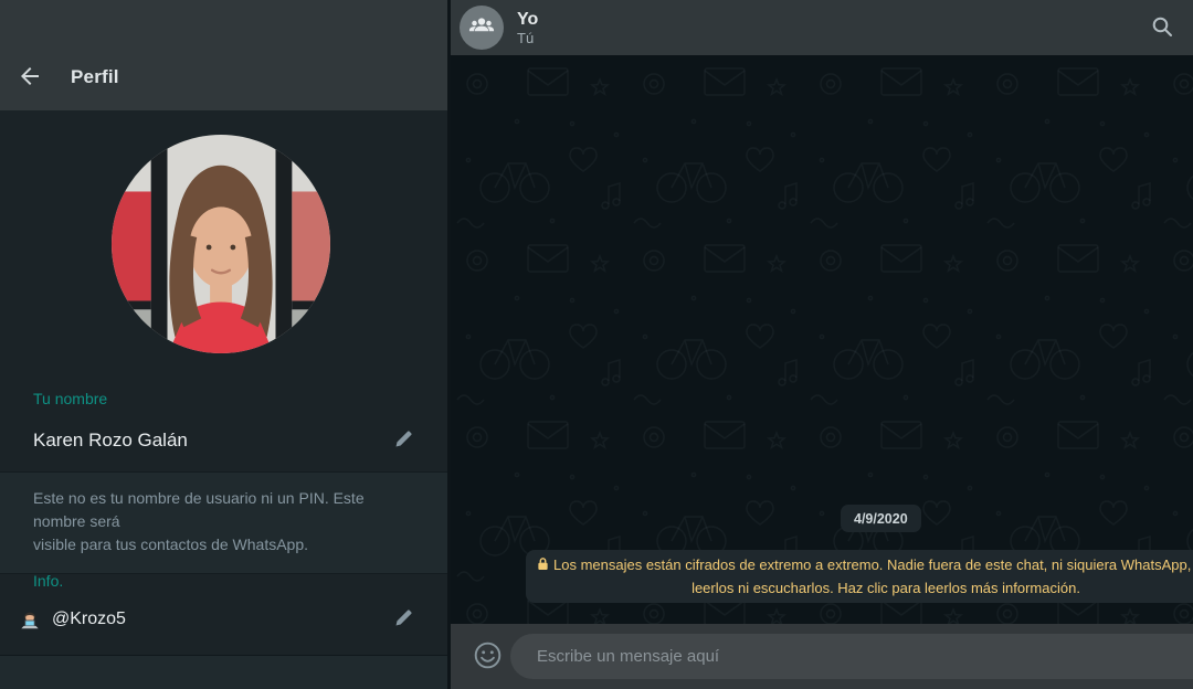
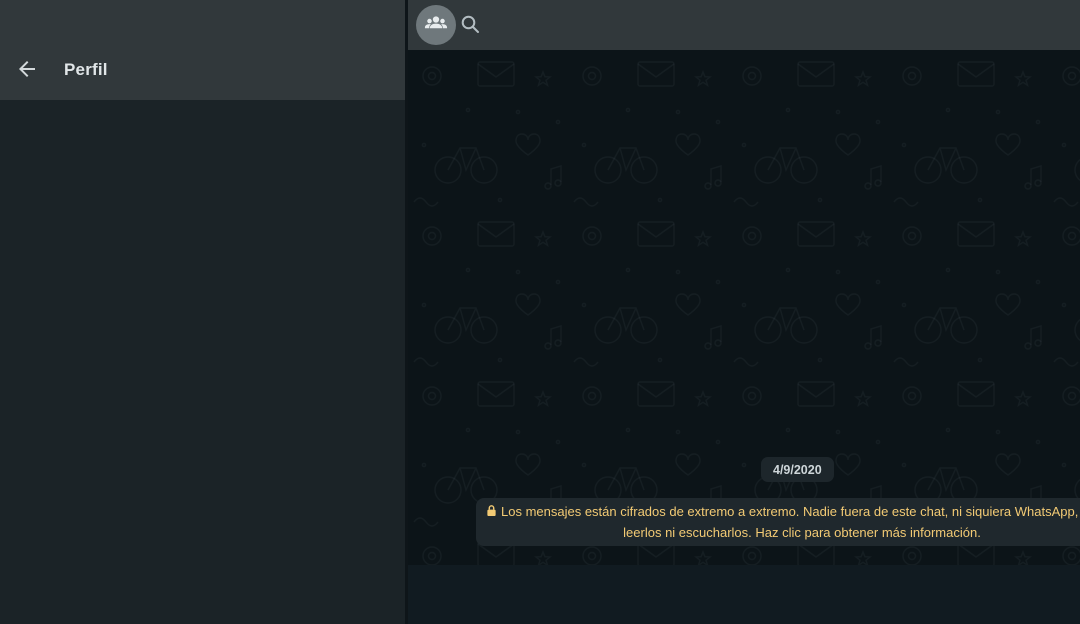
  Perfil
- Tu nombre
- Karen Rozo Galán
- Este no es tu nombre de usuario ni un PIN. Este nombre será
- visible para tus contactos de WhatsApp.
- Info.
- @Krozo5
- Yo
- Tú
  4/9/2020
  Los mensajes están cifrados de extremo a extremo. Nadie fuera de este chat, ni siquiera WhatsApp,
- leerlos ni escucharlos. Haz clic para leerlos más información.
+ leerlos ni escucharlos. Haz clic para obtener más información.
- Escribe un mensaje aquí
